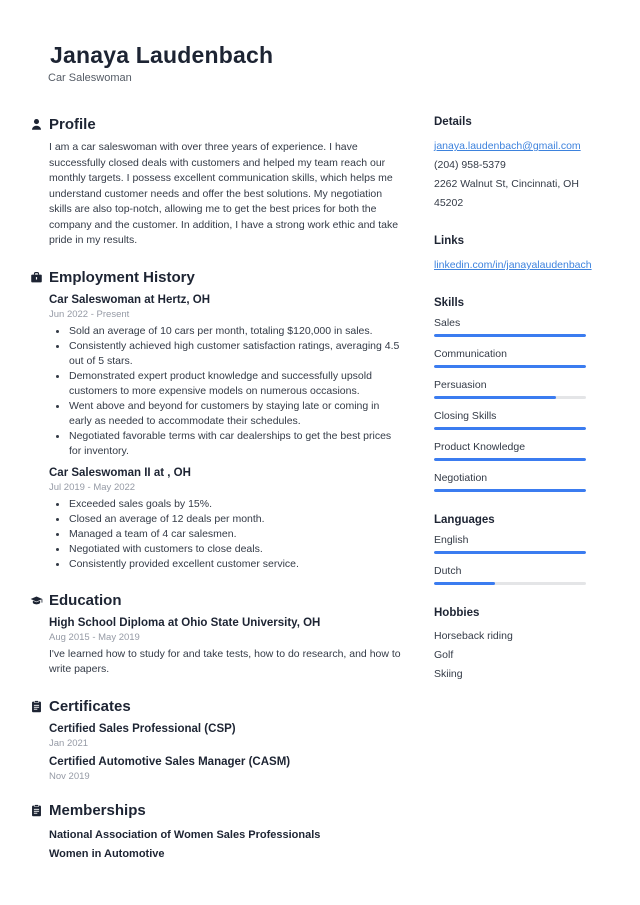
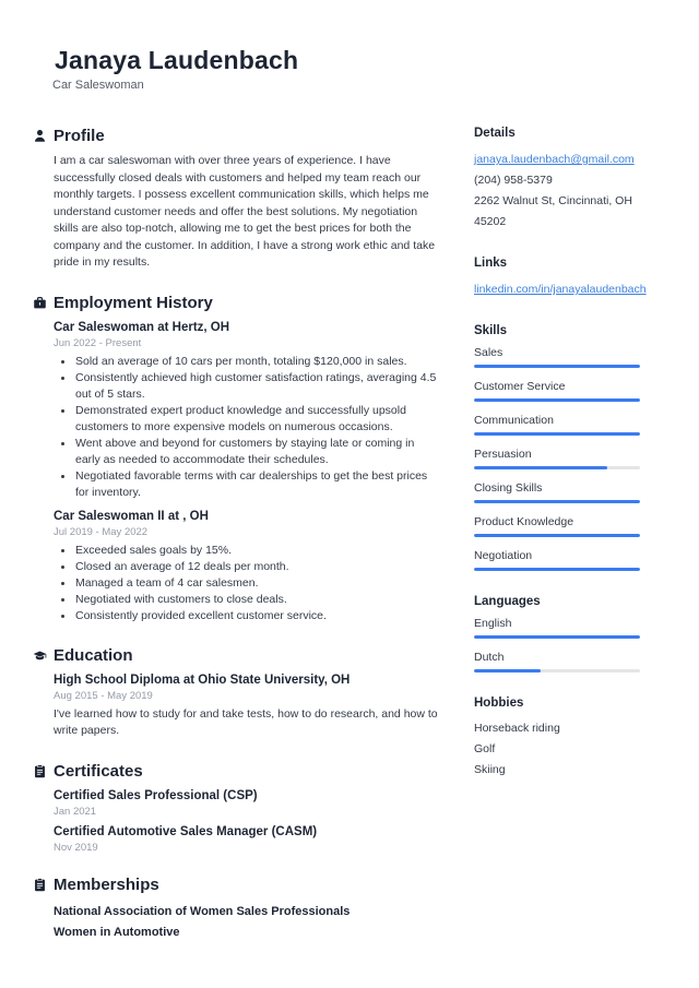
  Janaya Laudenbach
  Car Saleswoman
  Profile
  I am a car saleswoman with over three years of experience. I have successfully closed deals with customers and helped my team reach our monthly targets. I possess excellent communication skills, which helps me understand customer needs and offer the best solutions. My negotiation skills are also top-notch, allowing me to get the best prices for both the company and the customer. In addition, I have a strong work ethic and take pride in my results.
  Employment History
  Car Saleswoman at Hertz, OH
  Jun 2022 - Present
  Sold an average of 10 cars per month, totaling $120,000 in sales.
  Consistently achieved high customer satisfaction ratings, averaging 4.5 out of 5 stars.
  Demonstrated expert product knowledge and successfully upsold customers to more expensive models on numerous occasions.
  Went above and beyond for customers by staying late or coming in early as needed to accommodate their schedules.
  Negotiated favorable terms with car dealerships to get the best prices for inventory.
  Car Saleswoman II at , OH
  Jul 2019 - May 2022
  Exceeded sales goals by 15%.
  Closed an average of 12 deals per month.
  Managed a team of 4 car salesmen.
  Negotiated with customers to close deals.
  Consistently provided excellent customer service.
  Education
  High School Diploma at Ohio State University, OH
  Aug 2015 - May 2019
  I've learned how to study for and take tests, how to do research, and how to write papers.
  Certificates
  Certified Sales Professional (CSP)
  Jan 2021
  Certified Automotive Sales Manager (CASM)
  Nov 2019
  Memberships
  National Association of Women Sales Professionals
  Women in Automotive
  Details
  janaya.laudenbach@gmail.com
  (204) 958-5379
  2262 Walnut St, Cincinnati, OH 45202
  Links
  linkedin.com/in/janayalaudenbach
  Skills
  Sales
+ Customer Service
  Communication
  Persuasion
  Closing Skills
  Product Knowledge
  Negotiation
  Languages
  English
  Dutch
  Hobbies
  Horseback riding
  Golf
  Skiing
